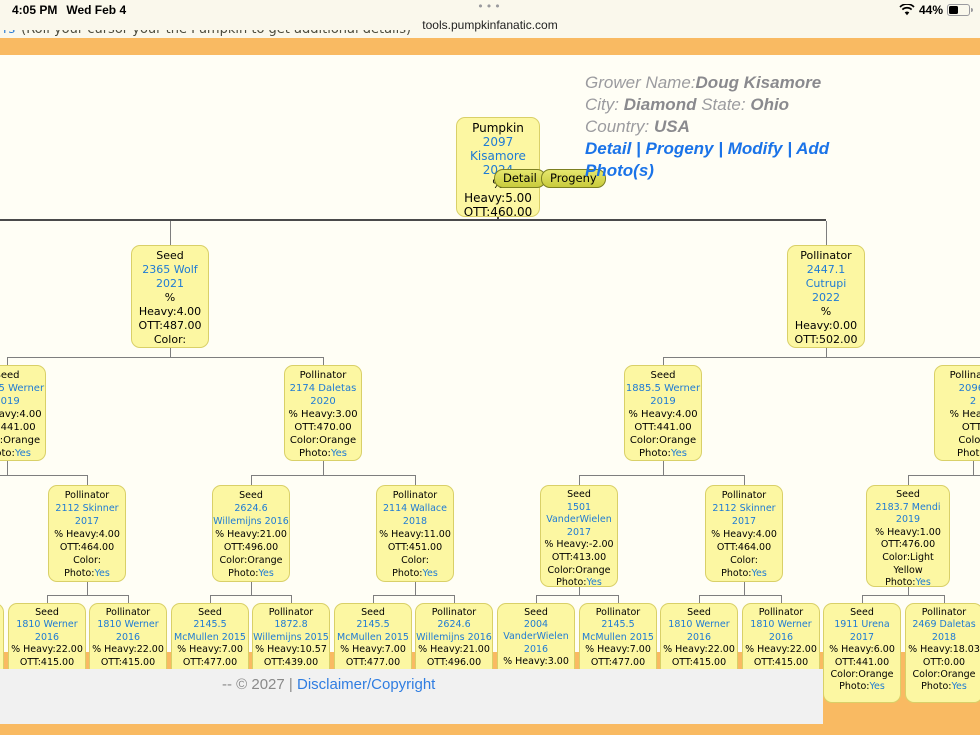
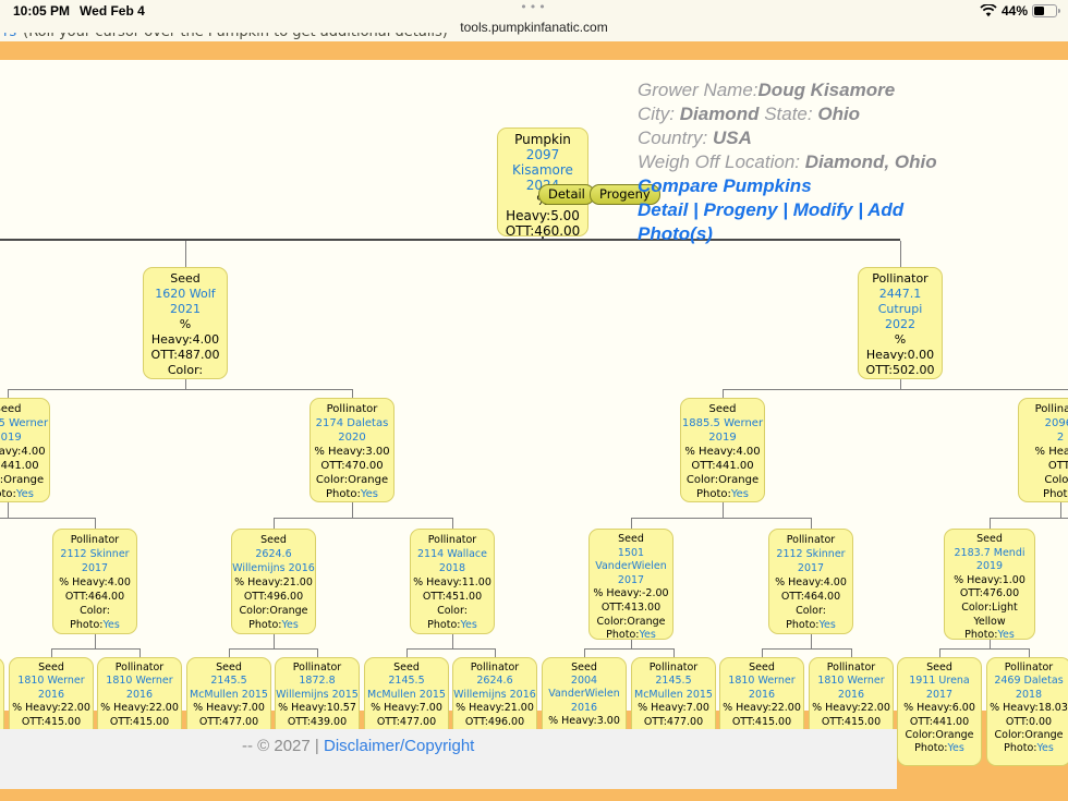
  Pumpkin
  2097 Kisamore
  Heavy:5.00
  OTT:460.00
  Seed
- 2365 Wolf 2021
+ 1620 Wolf 2021
  % Heavy:4.00
  OTT:487.00
  Color:
  Pollinator
  2447.1 Cutrupi
  2022
  % Heavy:0.00
  OTT:502.00
  eed
  019
  avy:4.00
  Pollinator
  2174 Daletas
  2020
  % Heavy:3.00
  OTT:470.00
  Color:Orange
  Photo:Yes
  Seed
  1885.5 Werner
  2019
  % Heavy:4.00
  OTT:441.00
  Color:Orange
  Photo:Yes
  Pollina
  2
  OTT
  Pollinator
  2112 Skinner
  2017
  % Heavy:4.00
  OTT:464.00
  Color:
  Photo:Yes
  Seed
  2624.6
  Willemijns 2016
  % Heavy:21.00
  OTT:496.00
  Color:Orange
  Photo:Yes
  Pollinator
  2114 Wallace
  2018
  % Heavy:11.00
  OTT:451.00
  Color:
  Photo:Yes
  Seed
  1501
  VanderWielen
  2017
  % Heavy:-2.00
  OTT:413.00
  Color:Orange
  Photo:Yes
  Pollinator
  2112 Skinner
  2017
  % Heavy:4.00
  OTT:464.00
  Color:
  Photo:Yes
  Seed
  2183.7 Mendi
  2019
  % Heavy:1.00
  OTT:476.00
  Color:Light
  Yellow
  Photo:Yes
  Seed
  1810 Werner
  2016
  % Heavy:22.00
  OTT:415.00
  Pollinator
  1810 Werner
  2016
  % Heavy:22.00
  OTT:415.00
  Seed
  2145.5
  McMullen 2015
  % Heavy:7.00
  OTT:477.00
  Pollinator
  1872.8
  Willemijns 2015
  % Heavy:10.57
  OTT:439.00
  Seed
  2145.5
  McMullen 2015
  % Heavy:7.00
  OTT:477.00
  Pollinator
  2624.6
  Willemijns 2016
  % Heavy:21.00
  OTT:496.00
  Seed
  2004
  VanderWielen
  2016
  % Heavy:3.00
  Pollinator
  2145.5
  McMullen 2015
  % Heavy:7.00
  OTT:477.00
  Seed
  1810 Werner
  2016
  % Heavy:22.00
  OTT:415.00
  Pollinator
  1810 Werner
  2016
  % Heavy:22.00
  OTT:415.00
  Seed
  1911 Urena
  2017
  % Heavy:6.00
  OTT:441.00
  Color:Orange
  Photo:Yes
  Pollinator
  2469 Daletas
  2018
  % Heavy:18.03
  OTT:0.00
  Color:Orange
  Photo:Yes
  Detail
  Progeny
  Grower Name:Doug Kisamore
  City: Diamond State: Ohio
  Country: USA
+ Weigh Off Location: Diamond, Ohio
+ Compare Pumpkins
  Detail | Progeny | Modify | Add Photo(s)
  -- © 2027 | Disclaimer/Copyright
- rs (Roll your cursor your the Pumpkin to get additional details)
+ rs (Roll your cursor over the Pumpkin to get additional details)
- 4:05 PM Wed Feb 4
+ 10:05 PM Wed Feb 4
  •••
  tools.pumpkinfanatic.com
  44%
